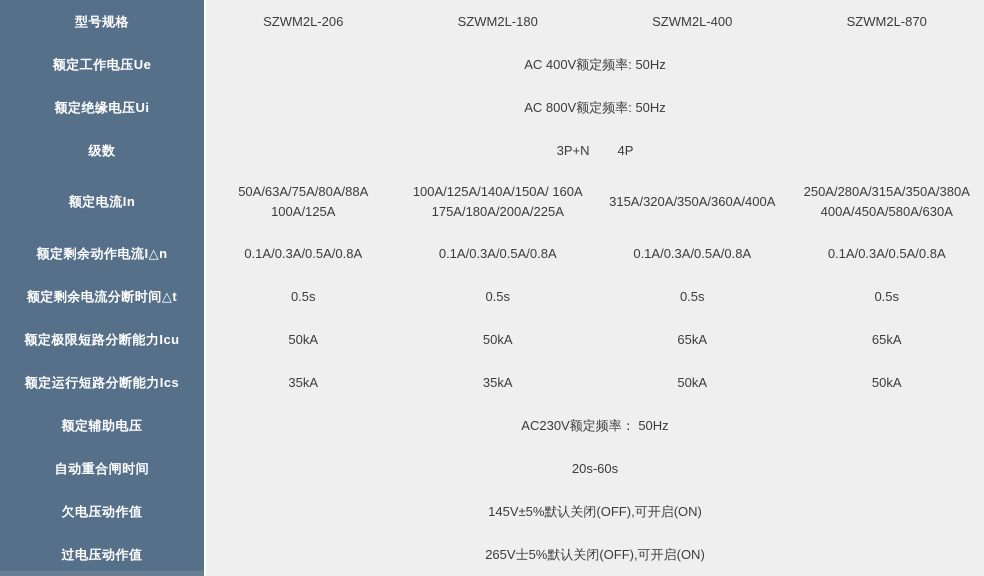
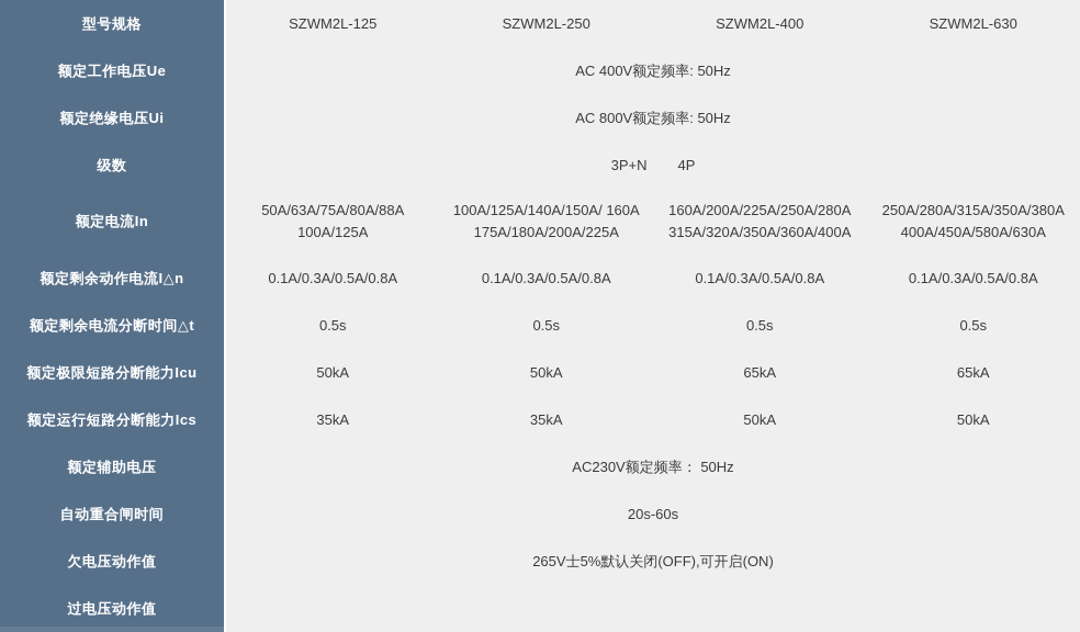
  型号规格
  额定工作电压Ue
  额定绝缘电压Ui
  级数
  额定电流In
  额定剩余动作电流I△n
  额定剩余电流分断时间△t
  额定极限短路分断能力Icu
  额定运行短路分断能力Ics
  额定辅助电压
  自动重合闸时间
  欠电压动作值
  过电压动作值
- SZWM2L-206
+ SZWM2L-125
- SZWM2L-180
+ SZWM2L-250
  SZWM2L-400
- SZWM2L-870
+ SZWM2L-630
  AC 400V额定频率: 50Hz
  AC 800V额定频率: 50Hz
  3P+N
  4P
  50A/63A/75A/80A/88A
  100A/125A
  100A/125A/140A/150A/ 160A
  175A/180A/200A/225A
+ 160A/200A/225A/250A/280A
  315A/320A/350A/360A/400A
  250A/280A/315A/350A/380A
  400A/450A/580A/630A
  0.1A/0.3A/0.5A/0.8A
  0.1A/0.3A/0.5A/0.8A
  0.1A/0.3A/0.5A/0.8A
  0.1A/0.3A/0.5A/0.8A
  0.5s
  0.5s
  0.5s
  0.5s
  50kA
  50kA
  65kA
  65kA
  35kA
  35kA
  50kA
  50kA
  AC230V额定频率： 50Hz
  20s-60s
- 145V±5%默认关闭(OFF),可开启(ON)
  265V士5%默认关闭(OFF),可开启(ON)
